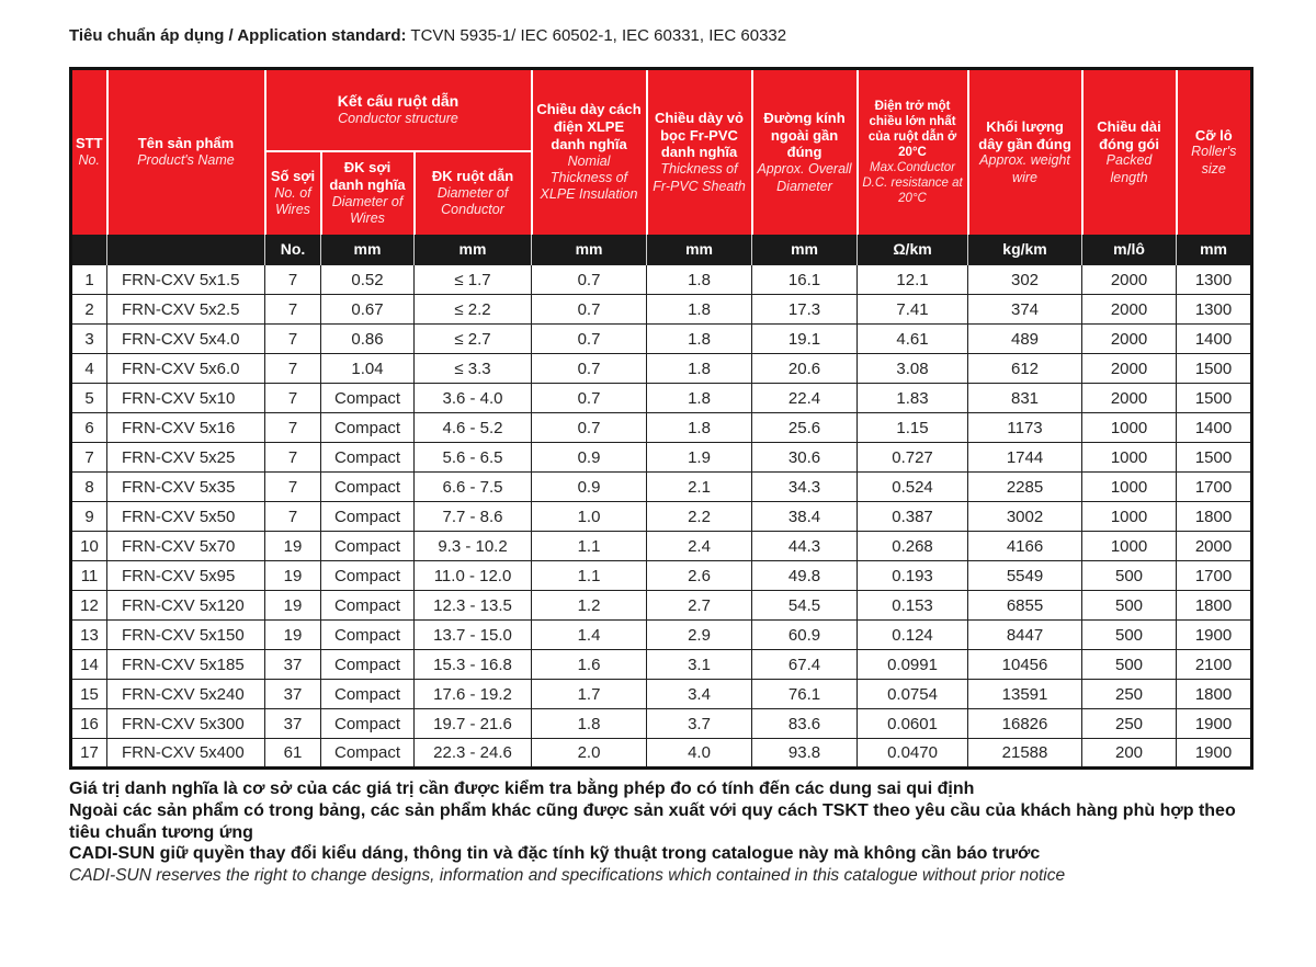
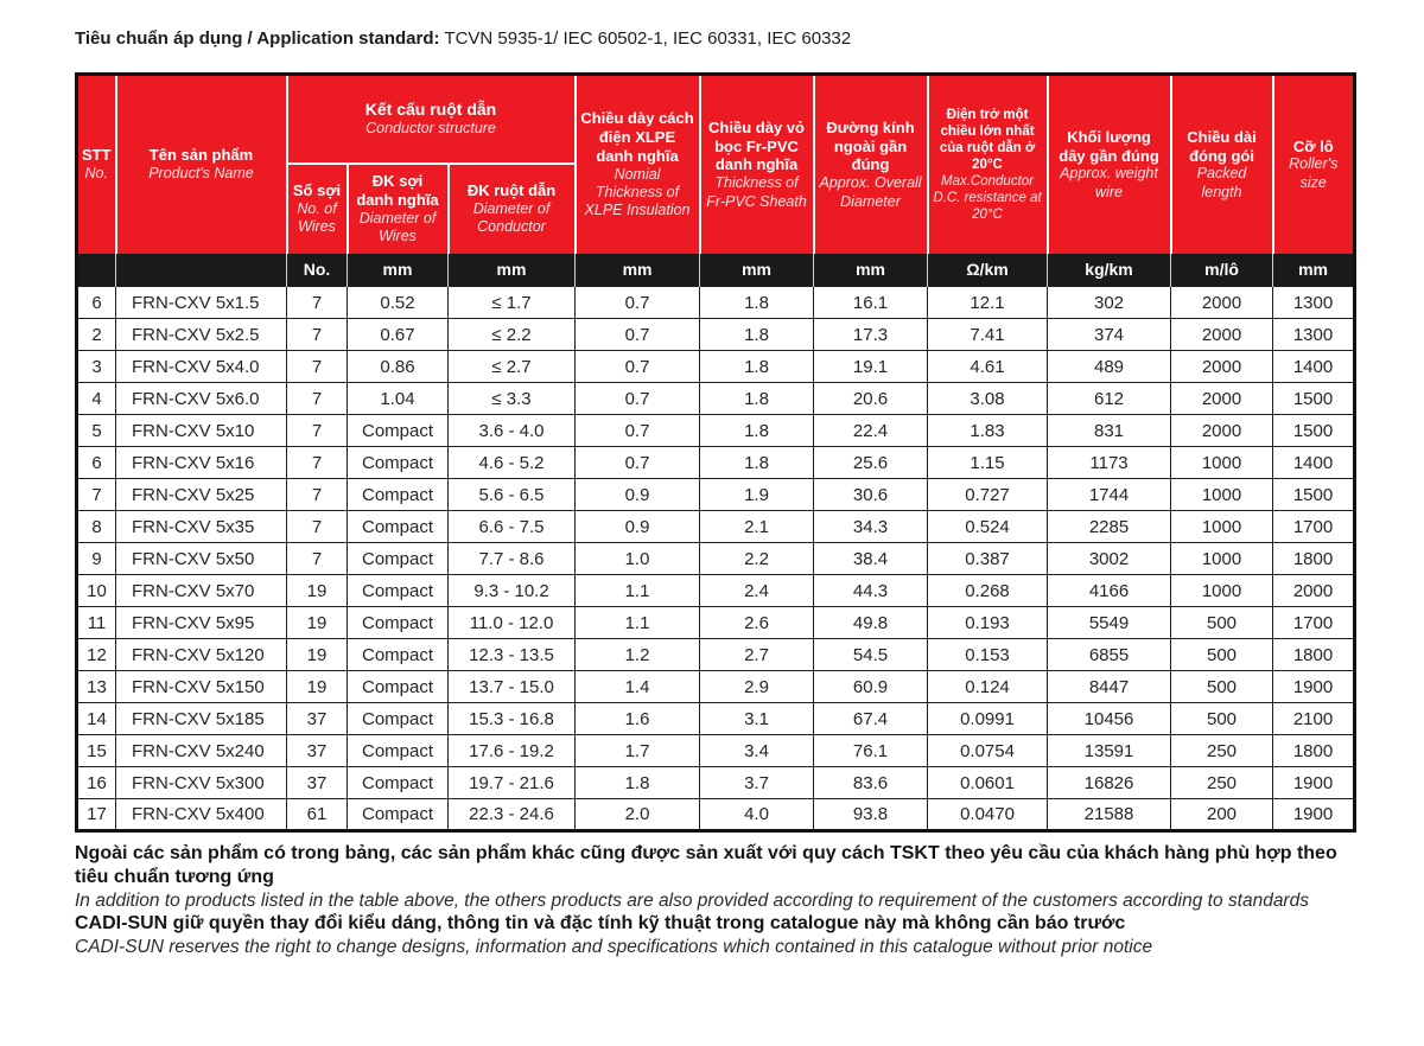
  Tiêu chuẩn áp dụng / Application standard: TCVN 5935-1/ IEC 60502-1, IEC 60331, IEC 60332
  STT No.	Tên sản phẩm Product's Name	Kết cấu ruột dẫn Conductor structure	Chiều dày cách điện XLPE danh nghĩa Nomial Thickness of XLPE Insulation	Chiều dày vỏ bọc Fr-PVC danh nghĩa Thickness of Fr-PVC Sheath	Đường kính ngoài gần đúng Approx. Overall Diameter	Điện trở một chiều lớn nhất của ruột dẫn ở 20°C Max.Conductor D.C. resistance at 20°C	Khối lượng dây gần đúng Approx. weight wire	Chiều dài đóng gói Packed length	Cỡ lô Roller's size
  Số sợi No. of Wires	ĐK sợi danh nghĩa Diameter of Wires	ĐK ruột dẫn Diameter of Conductor
  		No.	mm	mm	mm	mm	mm	Ω/km	kg/km	m/lô	mm
- 1	FRN-CXV 5x1.5	7	0.52	≤ 1.7	0.7	1.8	16.1	12.1	302	2000	1300
+ 6	FRN-CXV 5x1.5	7	0.52	≤ 1.7	0.7	1.8	16.1	12.1	302	2000	1300
  2	FRN-CXV 5x2.5	7	0.67	≤ 2.2	0.7	1.8	17.3	7.41	374	2000	1300
  3	FRN-CXV 5x4.0	7	0.86	≤ 2.7	0.7	1.8	19.1	4.61	489	2000	1400
  4	FRN-CXV 5x6.0	7	1.04	≤ 3.3	0.7	1.8	20.6	3.08	612	2000	1500
  5	FRN-CXV 5x10	7	Compact	3.6 - 4.0	0.7	1.8	22.4	1.83	831	2000	1500
  6	FRN-CXV 5x16	7	Compact	4.6 - 5.2	0.7	1.8	25.6	1.15	1173	1000	1400
  7	FRN-CXV 5x25	7	Compact	5.6 - 6.5	0.9	1.9	30.6	0.727	1744	1000	1500
  8	FRN-CXV 5x35	7	Compact	6.6 - 7.5	0.9	2.1	34.3	0.524	2285	1000	1700
  9	FRN-CXV 5x50	7	Compact	7.7 - 8.6	1.0	2.2	38.4	0.387	3002	1000	1800
  10	FRN-CXV 5x70	19	Compact	9.3 - 10.2	1.1	2.4	44.3	0.268	4166	1000	2000
  11	FRN-CXV 5x95	19	Compact	11.0 - 12.0	1.1	2.6	49.8	0.193	5549	500	1700
  12	FRN-CXV 5x120	19	Compact	12.3 - 13.5	1.2	2.7	54.5	0.153	6855	500	1800
  13	FRN-CXV 5x150	19	Compact	13.7 - 15.0	1.4	2.9	60.9	0.124	8447	500	1900
  14	FRN-CXV 5x185	37	Compact	15.3 - 16.8	1.6	3.1	67.4	0.0991	10456	500	2100
  15	FRN-CXV 5x240	37	Compact	17.6 - 19.2	1.7	3.4	76.1	0.0754	13591	250	1800
  16	FRN-CXV 5x300	37	Compact	19.7 - 21.6	1.8	3.7	83.6	0.0601	16826	250	1900
  17	FRN-CXV 5x400	61	Compact	22.3 - 24.6	2.0	4.0	93.8	0.0470	21588	200	1900
- Giá trị danh nghĩa là cơ sở của các giá trị cần được kiểm tra bằng phép đo có tính đến các dung sai qui định
  Ngoài các sản phẩm có trong bảng, các sản phẩm khác cũng được sản xuất với quy cách TSKT theo yêu cầu của khách hàng phù hợp theo tiêu chuẩn tương ứng
+ In addition to products listed in the table above, the others products are also provided according to requirement of the customers according to standards
  CADI-SUN giữ quyền thay đổi kiểu dáng, thông tin và đặc tính kỹ thuật trong catalogue này mà không cần báo trước
  CADI-SUN reserves the right to change designs, information and specifications which contained in this catalogue without prior notice
